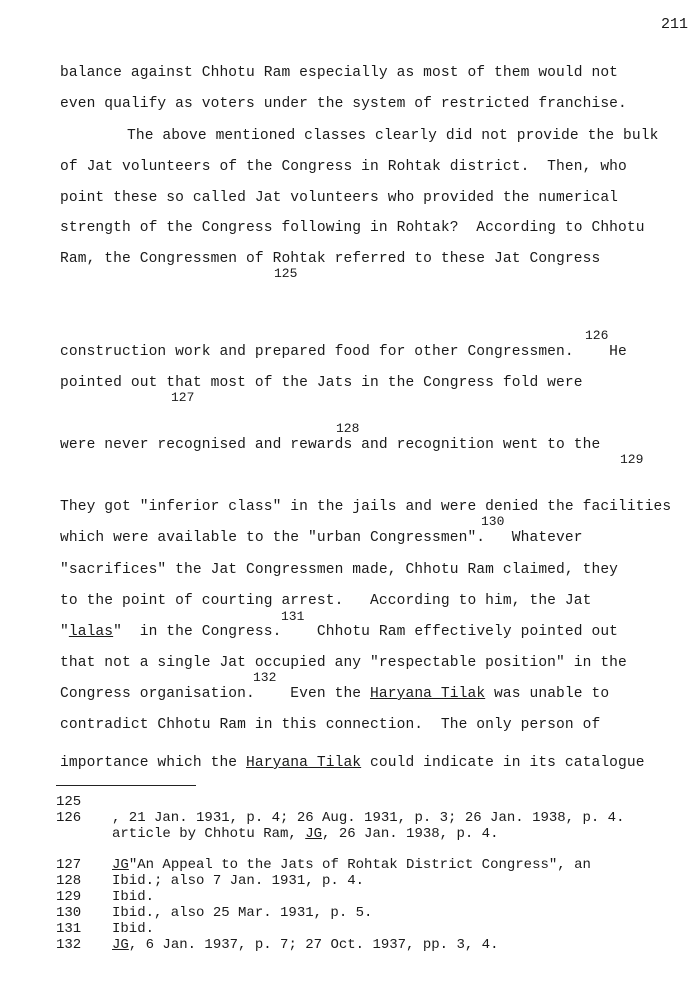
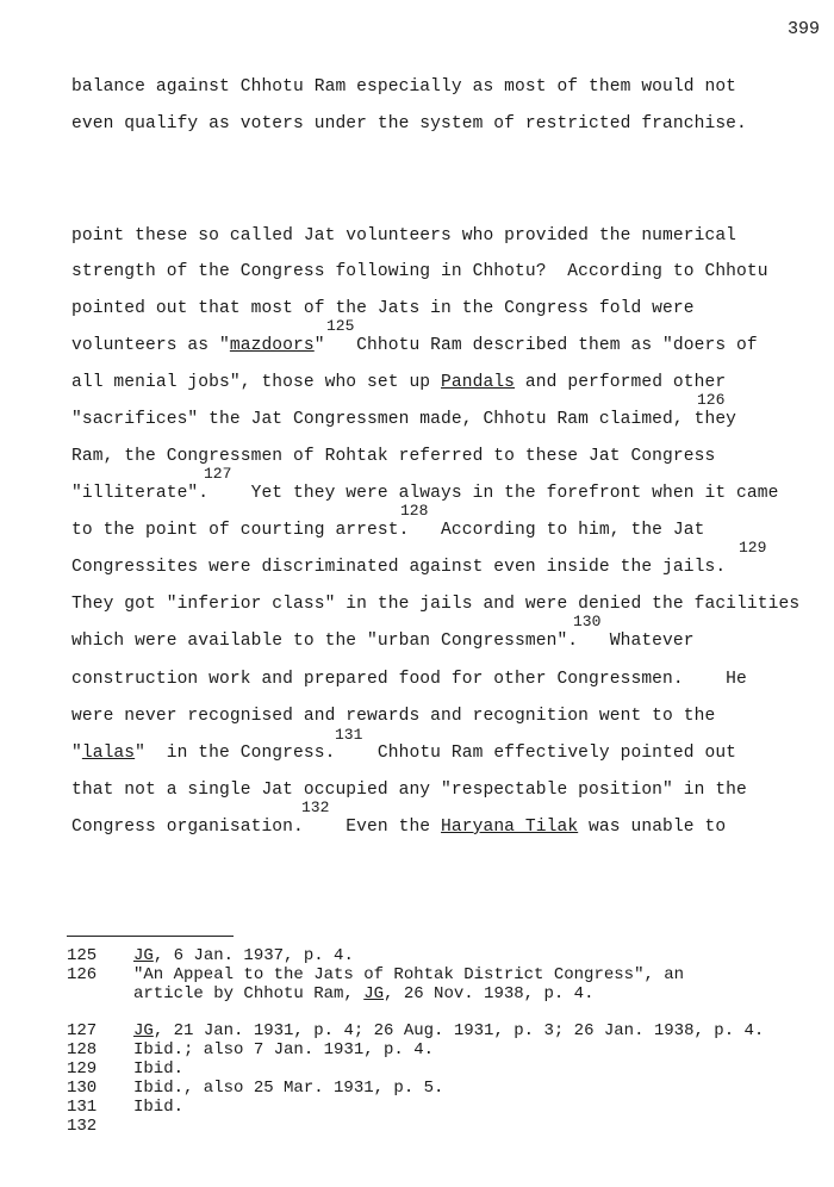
- 211
+ 399
  balance against Chhotu Ram especially as most of them would not
  even qualify as voters under the system of restricted franchise.
- The above mentioned classes clearly did not provide the bulk
- of Jat volunteers of the Congress in Rohtak district. Then, who
  point these so called Jat volunteers who provided the numerical
- strength of the Congress following in Rohtak? According to Chhotu
+ strength of the Congress following in Chhotu? According to Chhotu
- Ram, the Congressmen of Rohtak referred to these Jat Congress
+ pointed out that most of the Jats in the Congress fold were
  125
+ volunteers as "mazdoors" Chhotu Ram described them as "doers of
+ all menial jobs", those who set up Pandals and performed other
  126
- construction work and prepared food for other Congressmen. He
+ "sacrifices" the Jat Congressmen made, Chhotu Ram claimed, they
- pointed out that most of the Jats in the Congress fold were
+ Ram, the Congressmen of Rohtak referred to these Jat Congress
  127
+ "illiterate". Yet they were always in the forefront when it came
  128
- were never recognised and rewards and recognition went to the
+ to the point of courting arrest. According to him, the Jat
  129
+ Congressites were discriminated against even inside the jails.
  They got "inferior class" in the jails and were denied the facilities
  130
  which were available to the "urban Congressmen". Whatever
- "sacrifices" the Jat Congressmen made, Chhotu Ram claimed, they
+ construction work and prepared food for other Congressmen. He
- to the point of courting arrest. According to him, the Jat
+ were never recognised and rewards and recognition went to the
  131
  "lalas" in the Congress. Chhotu Ram effectively pointed out
  that not a single Jat occupied any "respectable position" in the
  132
  Congress organisation. Even the Haryana Tilak was unable to
- contradict Chhotu Ram in this connection. The only person of
- importance which the Haryana Tilak could indicate in its catalogue
  125
+ JG, 6 Jan. 1937, p. 4.
  126
- , 21 Jan. 1931, p. 4; 26 Aug. 1931, p. 3; 26 Jan. 1938, p. 4.
+ "An Appeal to the Jats of Rohtak District Congress", an
- article by Chhotu Ram, JG, 26 Jan. 1938, p. 4.
+ article by Chhotu Ram, JG, 26 Nov. 1938, p. 4.
  127
- JG"An Appeal to the Jats of Rohtak District Congress", an
+ JG, 21 Jan. 1931, p. 4; 26 Aug. 1931, p. 3; 26 Jan. 1938, p. 4.
  128
  Ibid.; also 7 Jan. 1931, p. 4.
  129
  Ibid.
  130
  Ibid., also 25 Mar. 1931, p. 5.
  131
  Ibid.
  132
- JG, 6 Jan. 1937, p. 7; 27 Oct. 1937, pp. 3, 4.
